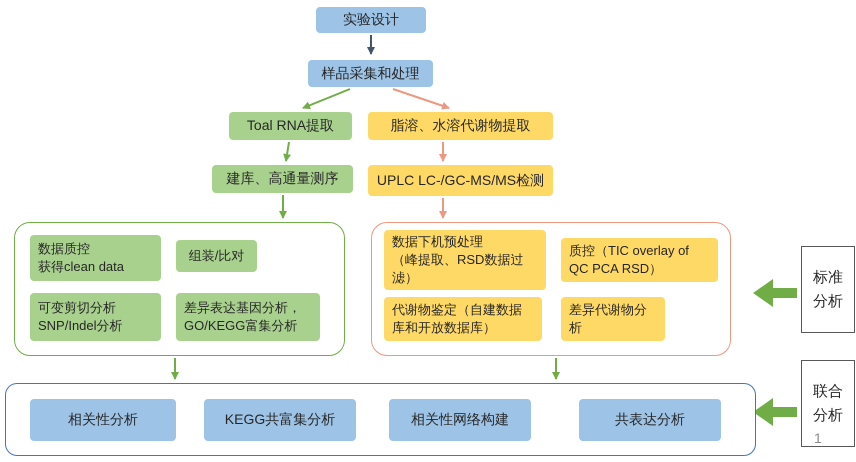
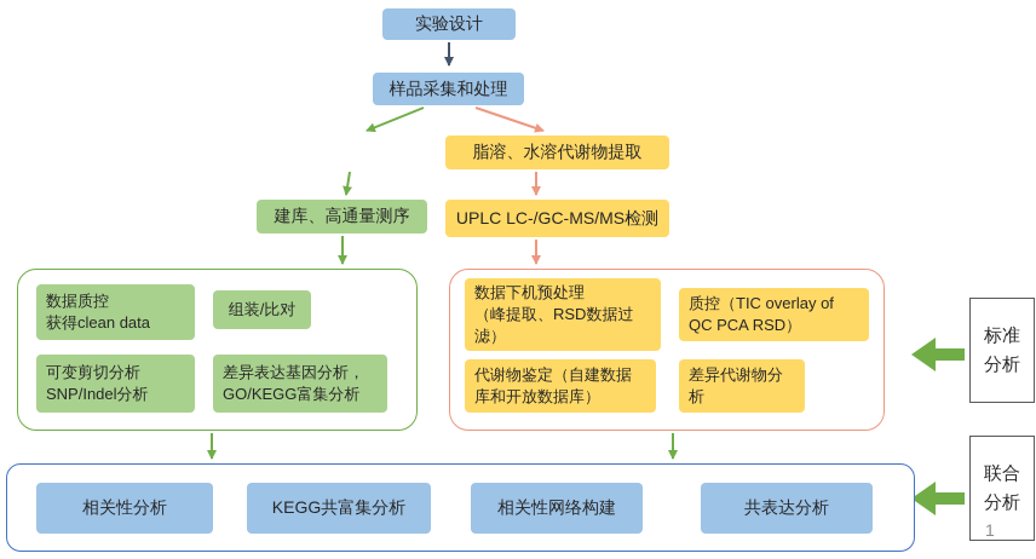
  实验设计
  样品采集和处理
- Toal RNA提取
  脂溶、水溶代谢物提取
  建库、高通量测序
  UPLC LC-/GC-MS/MS检测
  数据质控
  获得clean data
  组装/比对
  可变剪切分析
  SNP/Indel分析
  差异表达基因分析，
  GO/KEGG富集分析
  数据下机预处理
  （峰提取、RSD数据过滤）
  质控（TIC overlay of QC PCA RSD）
  代谢物鉴定（自建数据库和开放数据库）
  差异代谢物分析
  相关性分析
  KEGG共富集分析
  相关性网络构建
  共表达分析
  标准
  分析
  联合
  分析
  1
